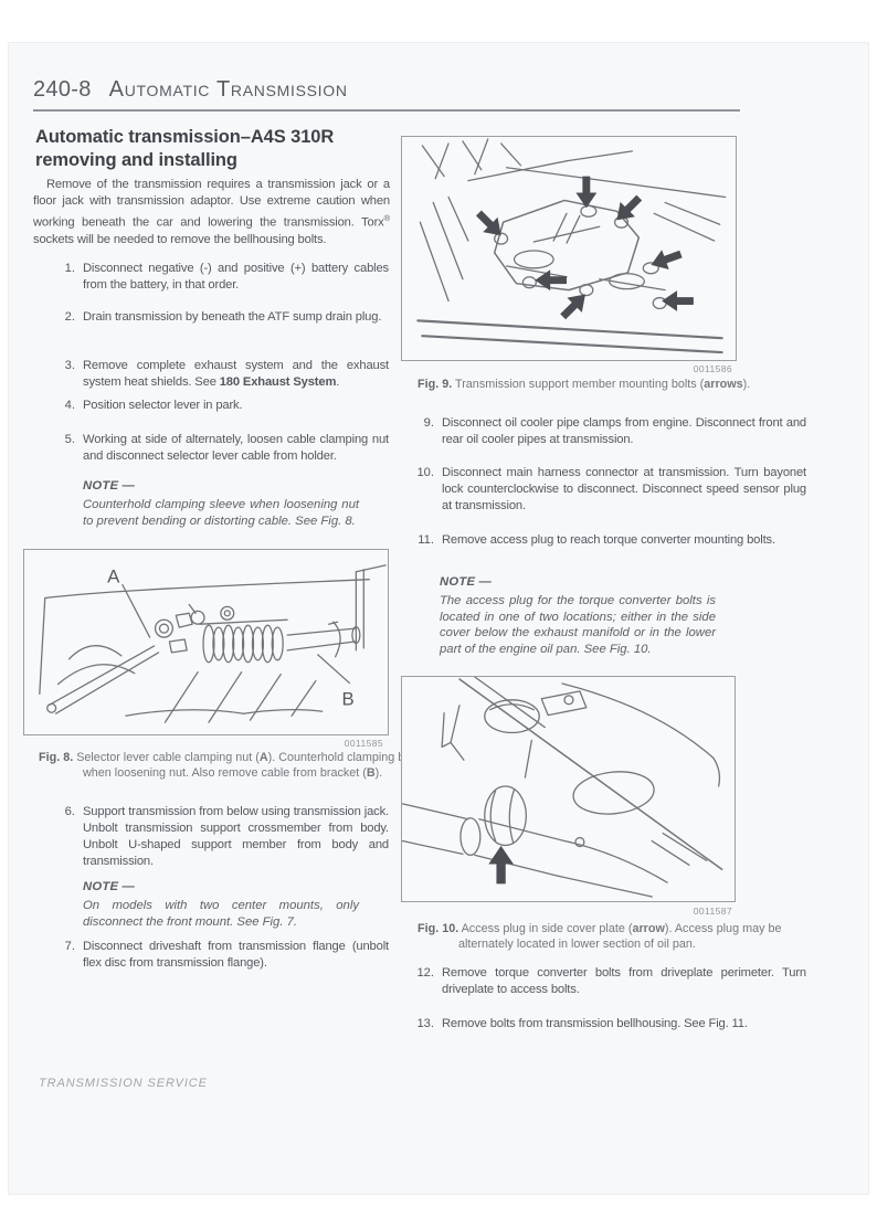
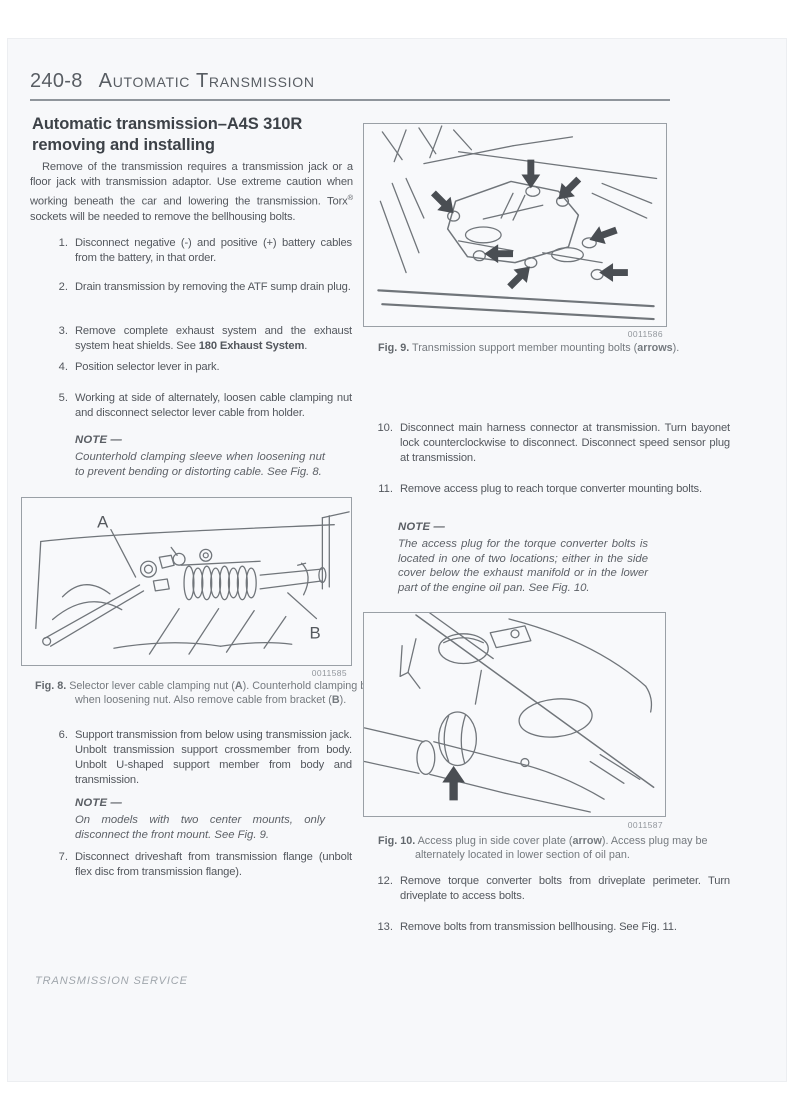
  240-8 Automatic Transmission
  Automatic transmission–A4S 310R
  removing and installing
  Remove of the transmission requires a transmission jack or a floor jack with transmission adaptor. Use extreme caution when working beneath the car and lowering the transmission. Torx® sockets will be needed to remove the bellhousing bolts.
  1.
  Disconnect negative (-) and positive (+) battery cables from the battery, in that order.
  2.
- Drain transmission by beneath the ATF sump drain plug.
+ Drain transmission by removing the ATF sump drain plug.
  3.
  Remove complete exhaust system and the exhaust system heat shields. See 180 Exhaust System.
  4.
  Position selector lever in park.
  5.
  Working at side of alternately, loosen cable clamping nut and disconnect selector lever cable from holder.
  NOTE —
  Counterhold clamping sleeve when loosening nut to prevent bending or distorting cable. See Fig. 8.
  A
  B
  0011585
  Fig. 8. Selector lever cable clamping nut (A). Counterhold clamping when loosening nut. Also remove cable from bracket (B).
  6.
  Support transmission from below using transmission jack. Unbolt transmission support crossmember from body. Unbolt U-shaped support member from body and transmission.
  NOTE —
- On models with two center mounts, only disconnect the front mount. See Fig. 7.
+ On models with two center mounts, only disconnect the front mount. See Fig. 9.
  7.
  Disconnect driveshaft from transmission flange (unbolt flex disc from transmission flange).
  TRANSMISSION SERVICE
  0011586
  Fig. 9. Transmission support member mounting bolts (arrows).
- 9.
- Disconnect oil cooler pipe clamps from engine. Disconnect front and rear oil cooler pipes at transmission.
  10.
  Disconnect main harness connector at transmission. Turn bayonet lock counterclockwise to disconnect. Disconnect speed sensor plug at transmission.
  11.
  Remove access plug to reach torque converter mounting bolts.
  NOTE —
  The access plug for the torque converter bolts is located in one of two locations; either in the side cover below the exhaust manifold or in the lower part of the engine oil pan. See Fig. 10.
  0011587
  Fig. 10. Access plug in side cover plate (arrow). Access plug may be alternately located in lower section of oil pan.
  12.
  Remove torque converter bolts from driveplate perimeter. Turn driveplate to access bolts.
  13.
  Remove bolts from transmission bellhousing. See Fig. 11.
